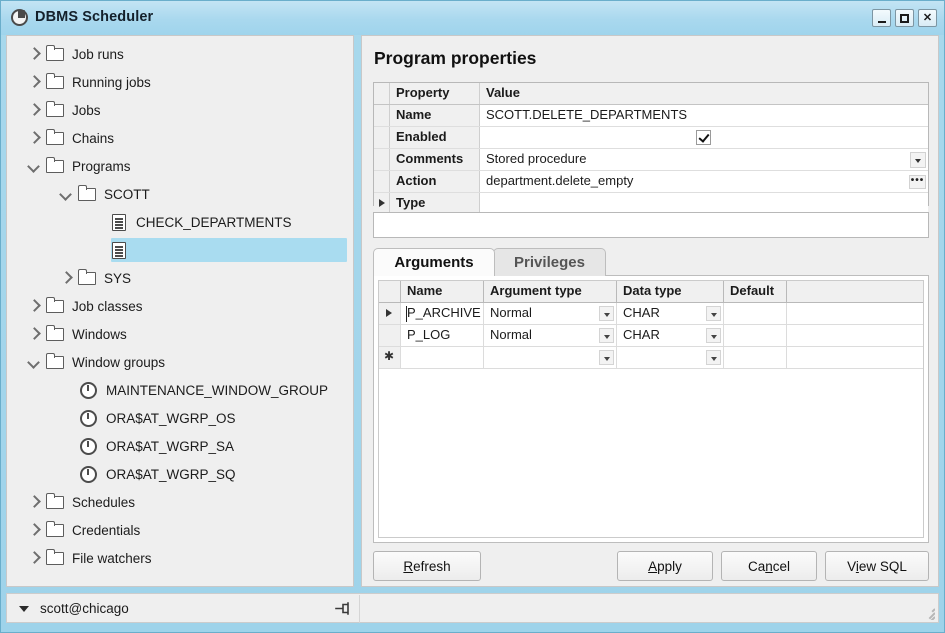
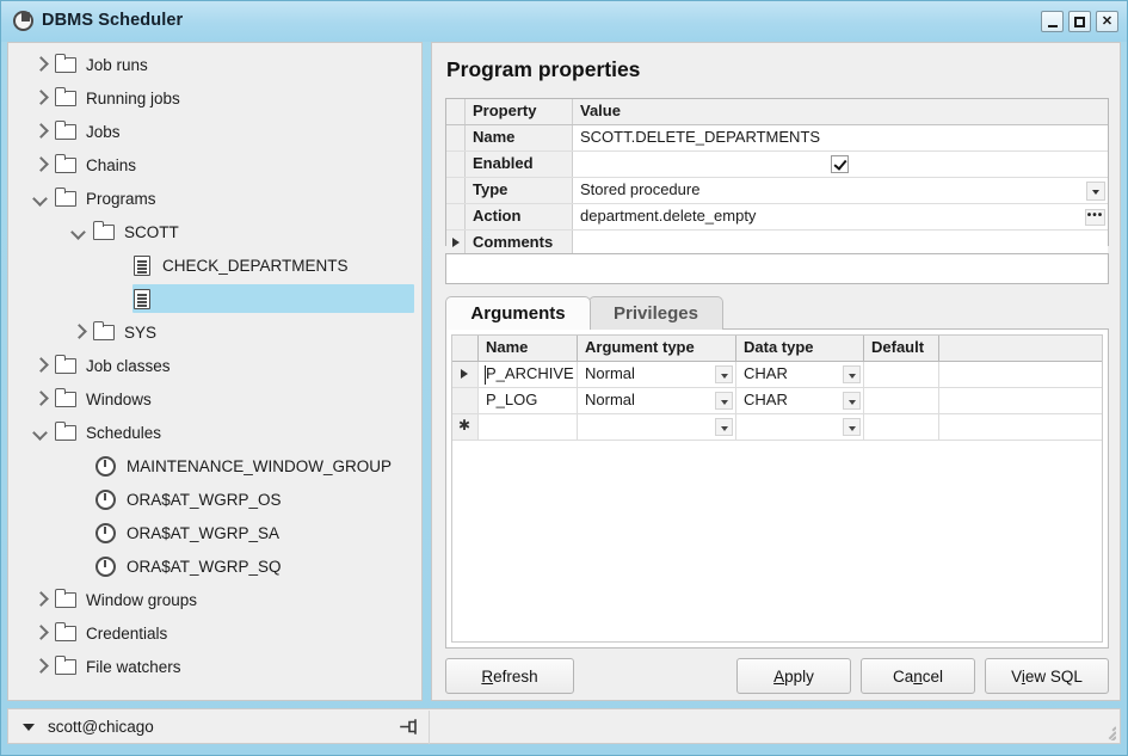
  DBMS Scheduler
  ✕
  Job runs
  Running jobs
  Jobs
  Chains
  Programs
  SCOTT
  CHECK_DEPARTMENTS
  SYS
  Job classes
  Windows
- Window groups
+ Schedules
  MAINTENANCE_WINDOW_GROUP
  ORA$AT_WGRP_OS
  ORA$AT_WGRP_SA
  ORA$AT_WGRP_SQ
- Schedules
+ Window groups
  Credentials
  File watchers
  Program properties
  Property
  Value
  Name
  SCOTT.DELETE_DEPARTMENTS
  Enabled
- Comments
+ Type
  Stored procedure
  Action
  department.delete_empty
  •••
- Type
+ Comments
  Arguments
  Privileges
  Name
  Argument type
  Data type
  Default
  P_ARCHIVE
  Normal
  CHAR
  P_LOG
  Normal
  CHAR
  Refresh
  Apply
  Cancel
  View SQL
  scott@chicago
